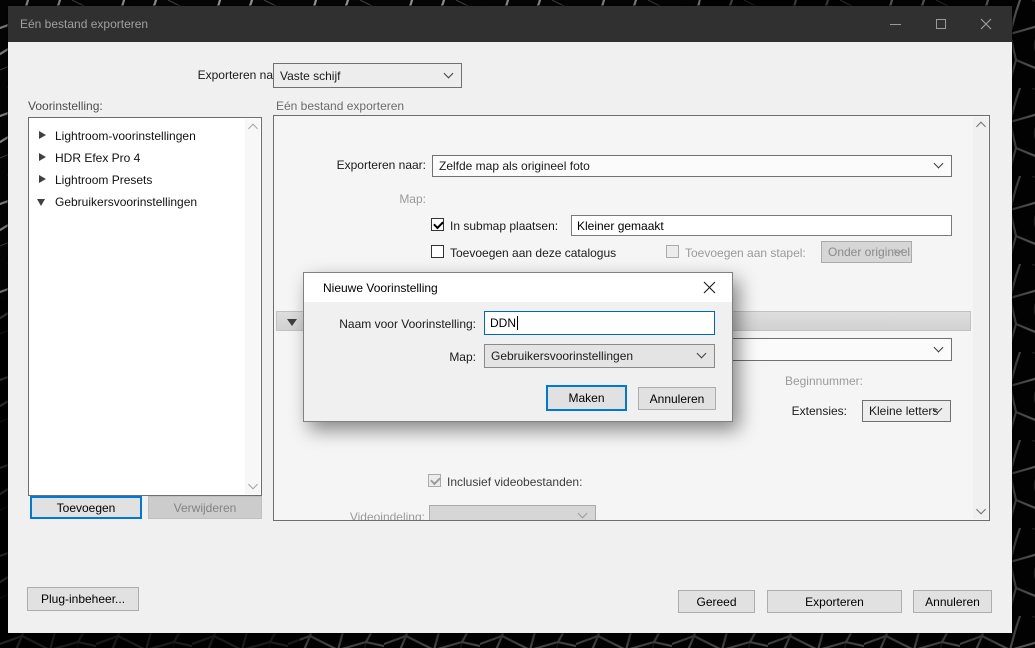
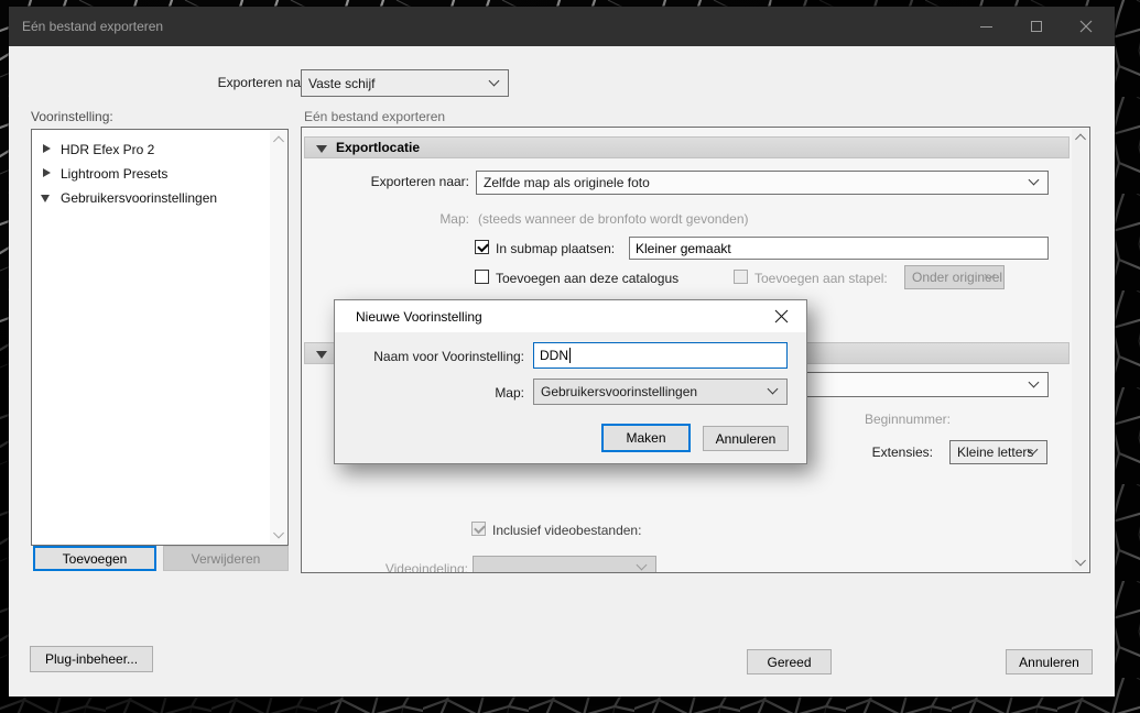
  Eén bestand exporteren
  Exporteren na
  Vaste schijf
  Voorinstelling:
- Lightroom-voorinstellingen
- HDR Efex Pro 4
+ HDR Efex Pro 2
  Lightroom Presets
  Gebruikersvoorinstellingen
  Toevoegen
  Verwijderen
  Eén bestand exporteren
+ Exportlocatie
  Exporteren naar:
- Zelfde map als origineel foto
+ Zelfde map als originele foto
  Map:
+ (steeds wanneer de bronfoto wordt gevonden)
  In submap plaatsen:
  Kleiner gemaakt
  Toevoegen aan deze catalogus
  Toevoegen aan stapel:
  Onder origineel
  Beginnummer:
  Extensies:
  Kleine letters
  Inclusief videobestanden:
  Videoindeling:
  Plug-inbeheer...
  Gereed
- Exporteren
  Annuleren
  Nieuwe Voorinstelling
  Naam voor Voorinstelling:
  DDN
  Map:
  Gebruikersvoorinstellingen
  Maken
  Annuleren
